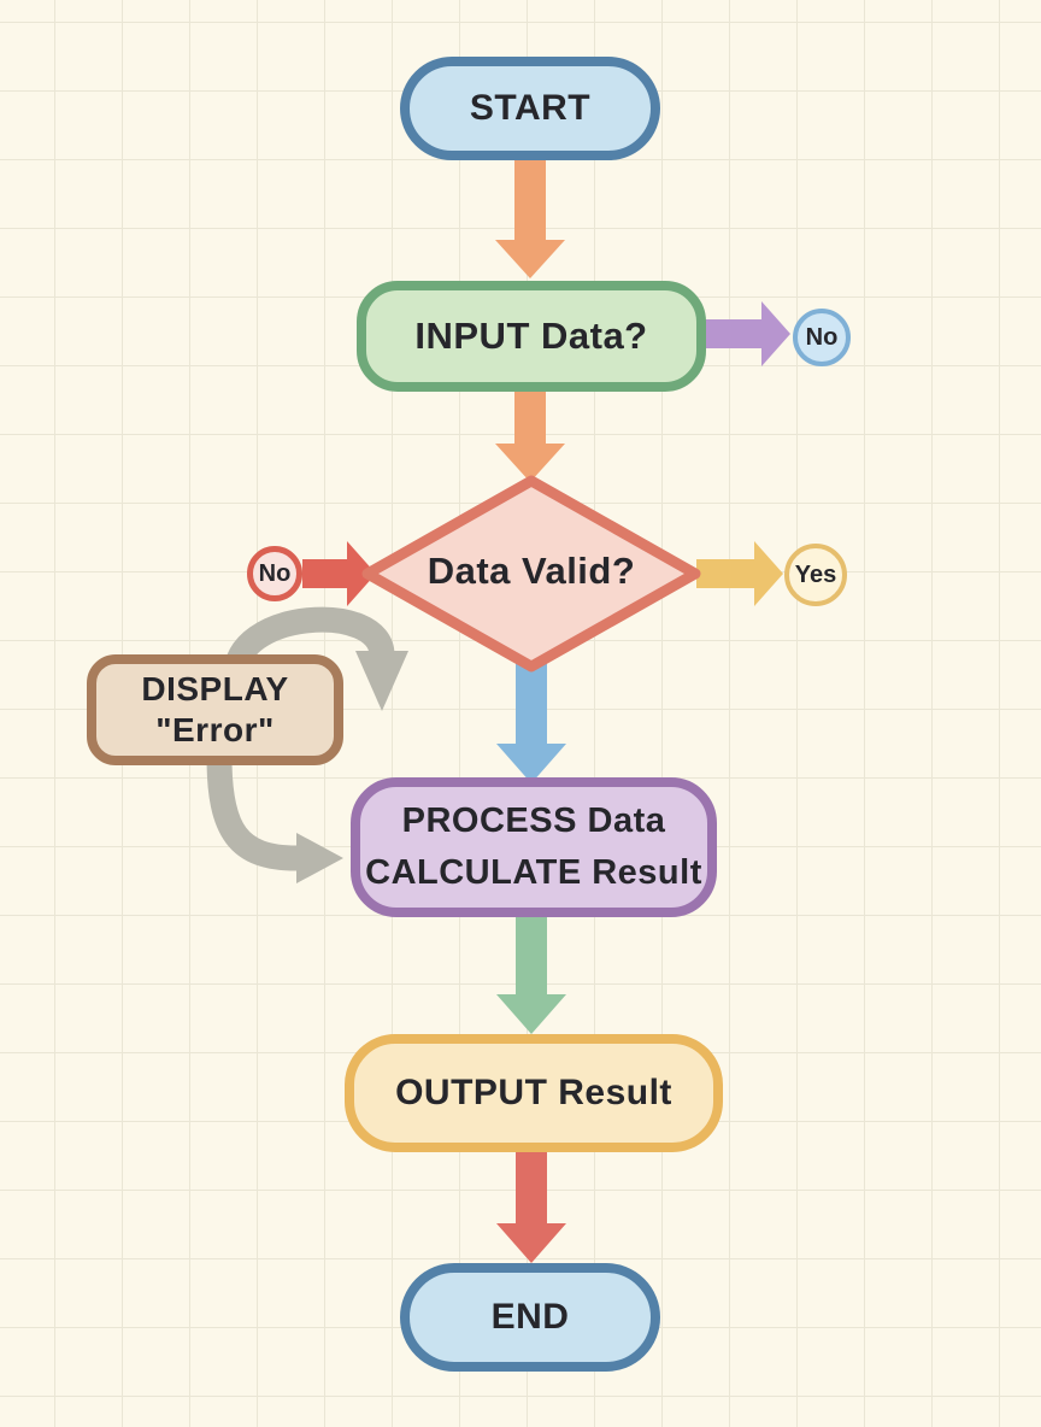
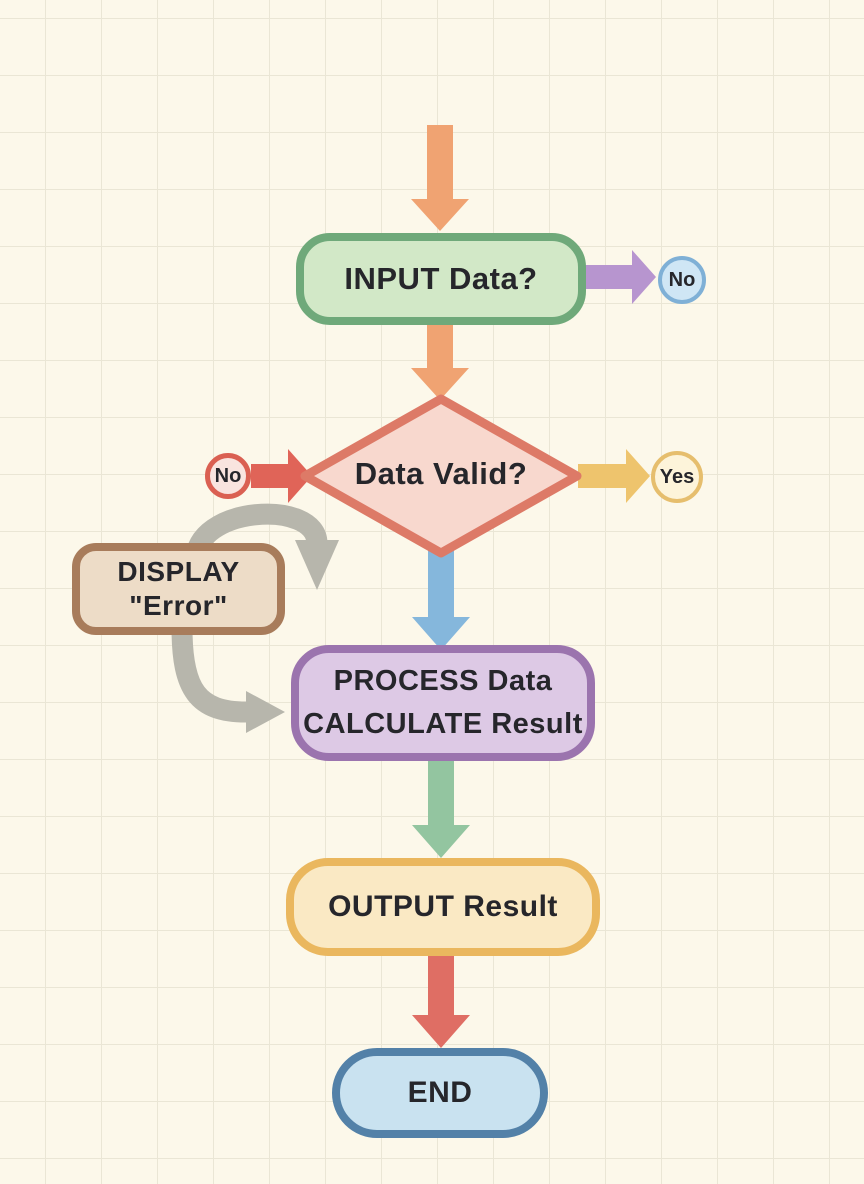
- START
  INPUT Data?
  Data Valid?
  No
  Yes
  No
  DISPLAY
  "Error"
  PROCESS Data
  CALCULATE Result
  OUTPUT Result
  END
